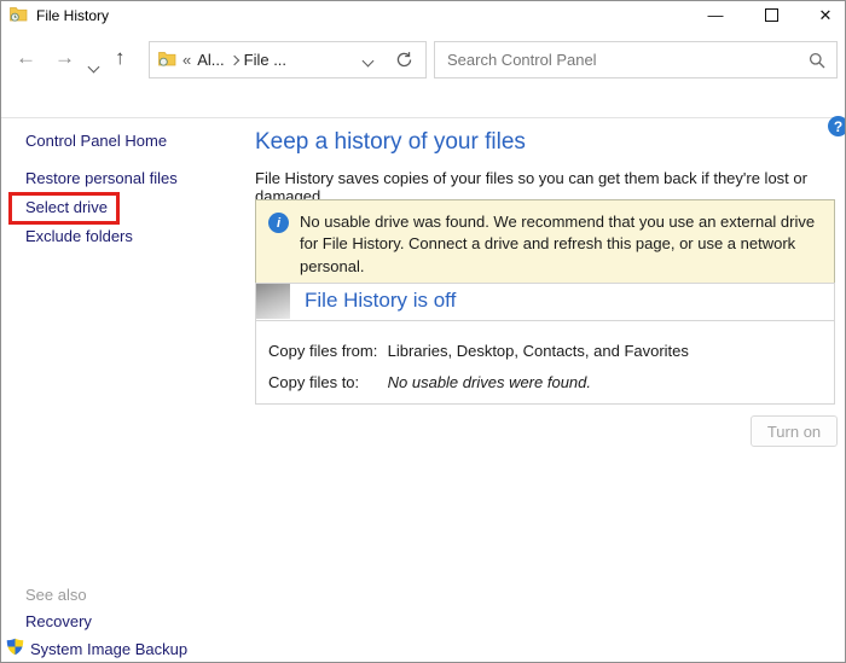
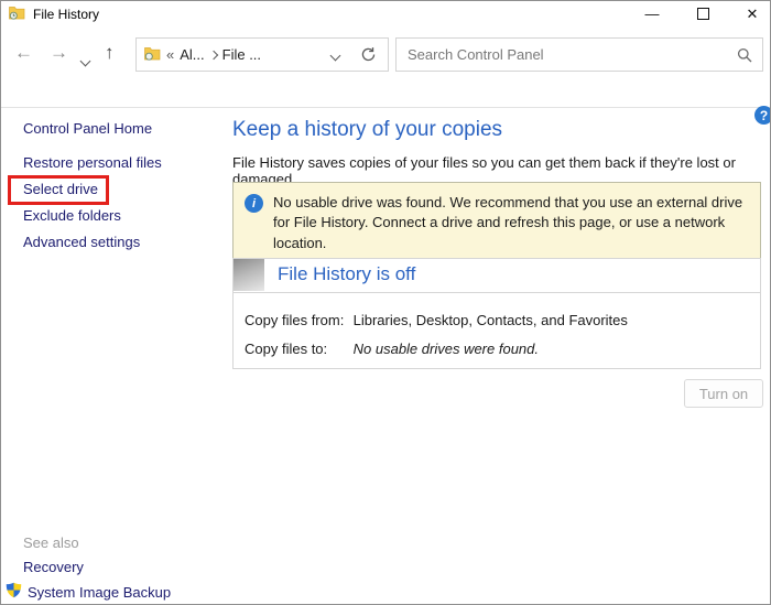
  File History
  —
  ✕
  ←
  →
  ↑
  «
  Al...
  File ...
  Search Control Panel
  Control Panel Home
  Restore personal files
  Select drive
  Exclude folders
+ Advanced settings
  See also
  Recovery
  System Image Backup
  ?
- Keep a history of your files
+ Keep a history of your copies
  File History saves copies of your files so you can get them back if they're lost or damaged.
  i
- No usable drive was found. We recommend that you use an external drive for File History. Connect a drive and refresh this page, or use a network personal.
+ No usable drive was found. We recommend that you use an external drive for File History. Connect a drive and refresh this page, or use a network location.
  File History is off
  Copy files from: Libraries, Desktop, Contacts, and Favorites
  Copy files to: No usable drives were found.
  Turn on
